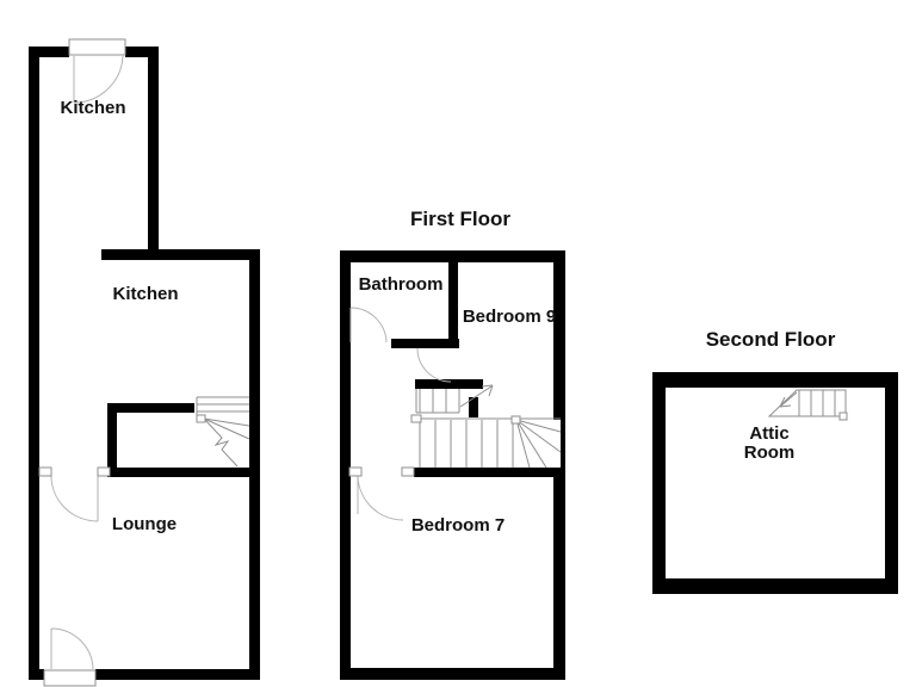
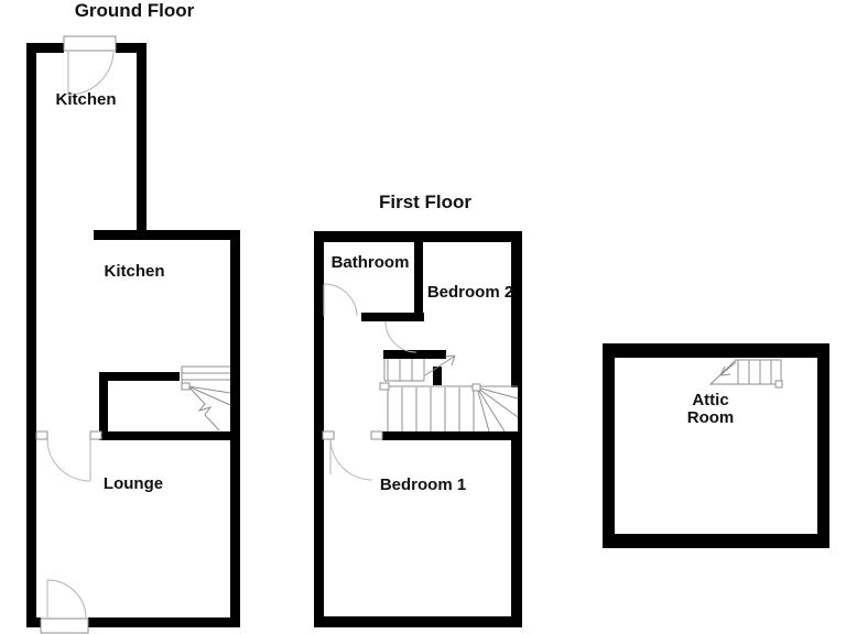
+ Ground Floor
  Kitchen
  Kitchen
  Lounge
  First Floor
  Bathroom
- Bedroom 9
+ Bedroom 2
- Bedroom 7
+ Bedroom 1
- Second Floor
  Attic
  Room
